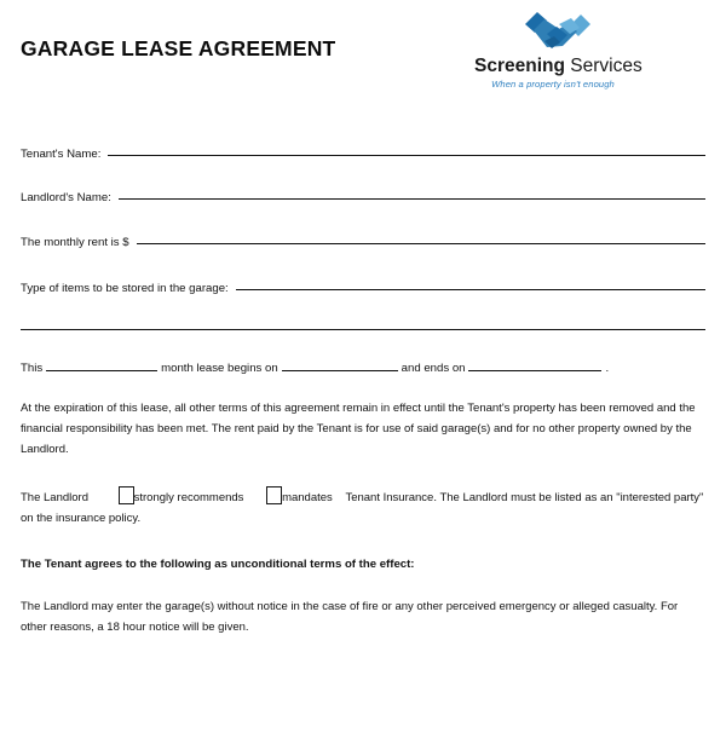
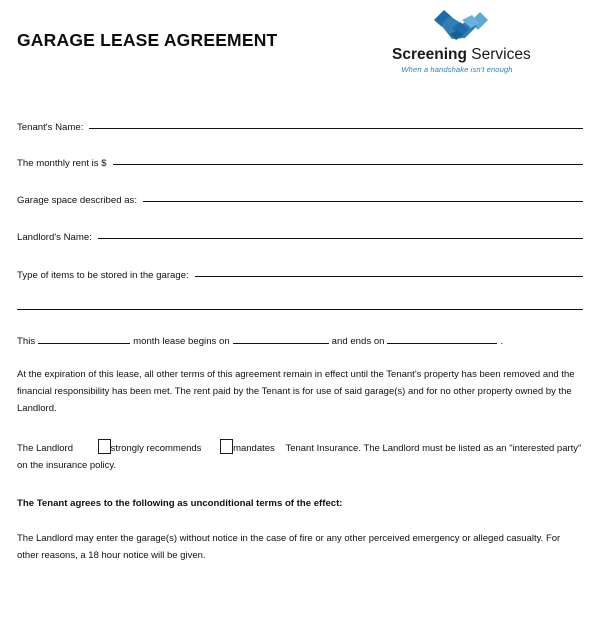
  GARAGE LEASE AGREEMENT
  Screening Services
- When a property isn't enough
+ When a handshake isn't enough
  Tenant's Name:
- Landlord's Name:
+ The monthly rent is $
+ Garage space described as:
- The monthly rent is $
+ Landlord's Name:
  Type of items to be stored in the garage:
  This month lease begins on and ends on .
  At the expiration of this lease, all other terms of this agreement remain in effect until the Tenant's property has been removed and the financial responsibility has been met. The rent paid by the Tenant is for use of said garage(s) and for no other property owned by the Landlord.
  The Landlord strongly recommends mandates Tenant Insurance. The Landlord must be listed as an "interested party" on the insurance policy.
  The Tenant agrees to the following as unconditional terms of the effect:
  The Landlord may enter the garage(s) without notice in the case of fire or any other perceived emergency or alleged casualty. For other reasons, a 18 hour notice will be given.
